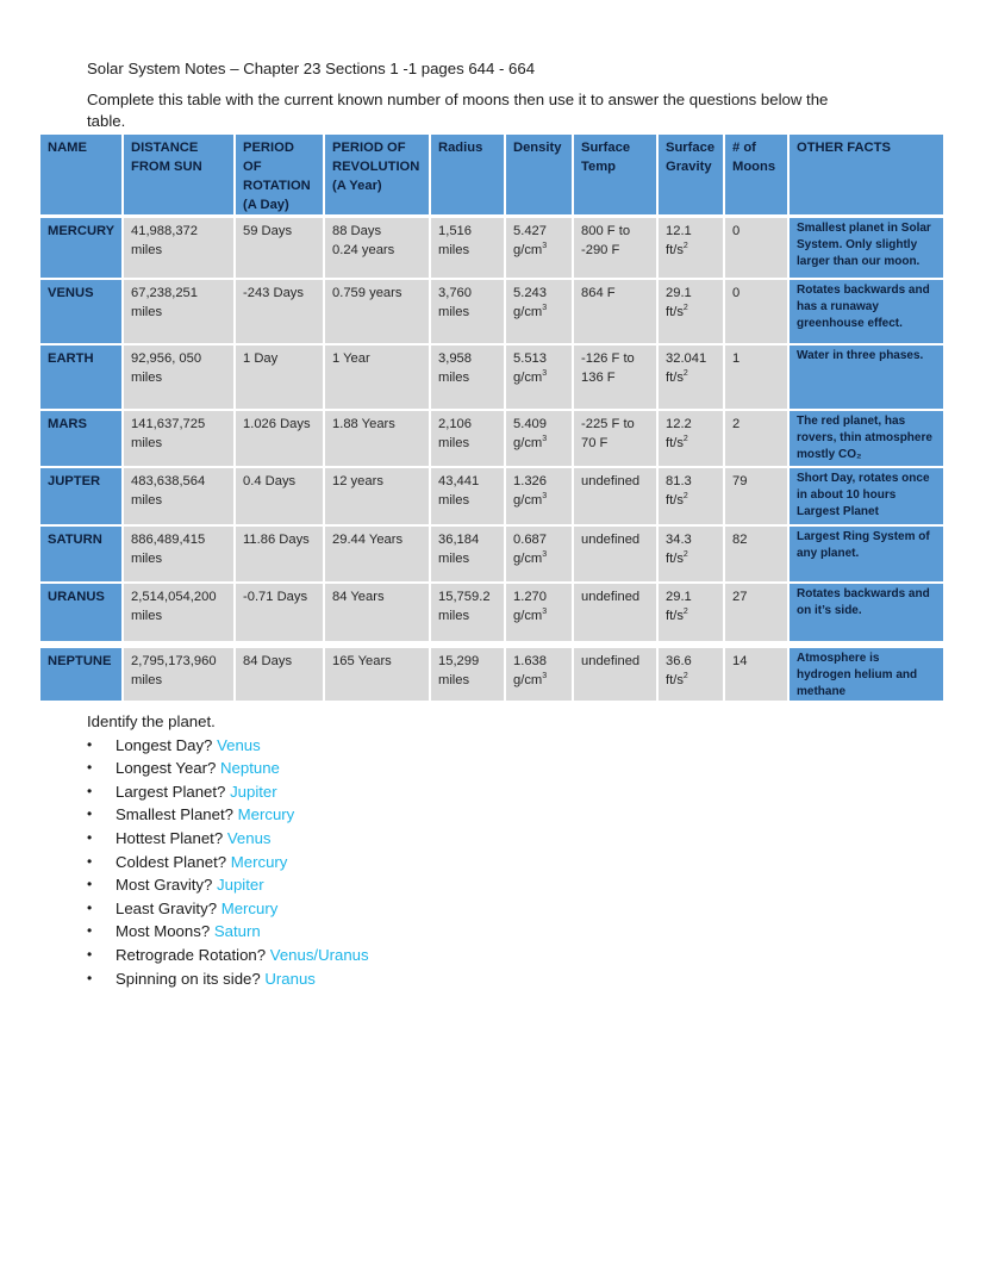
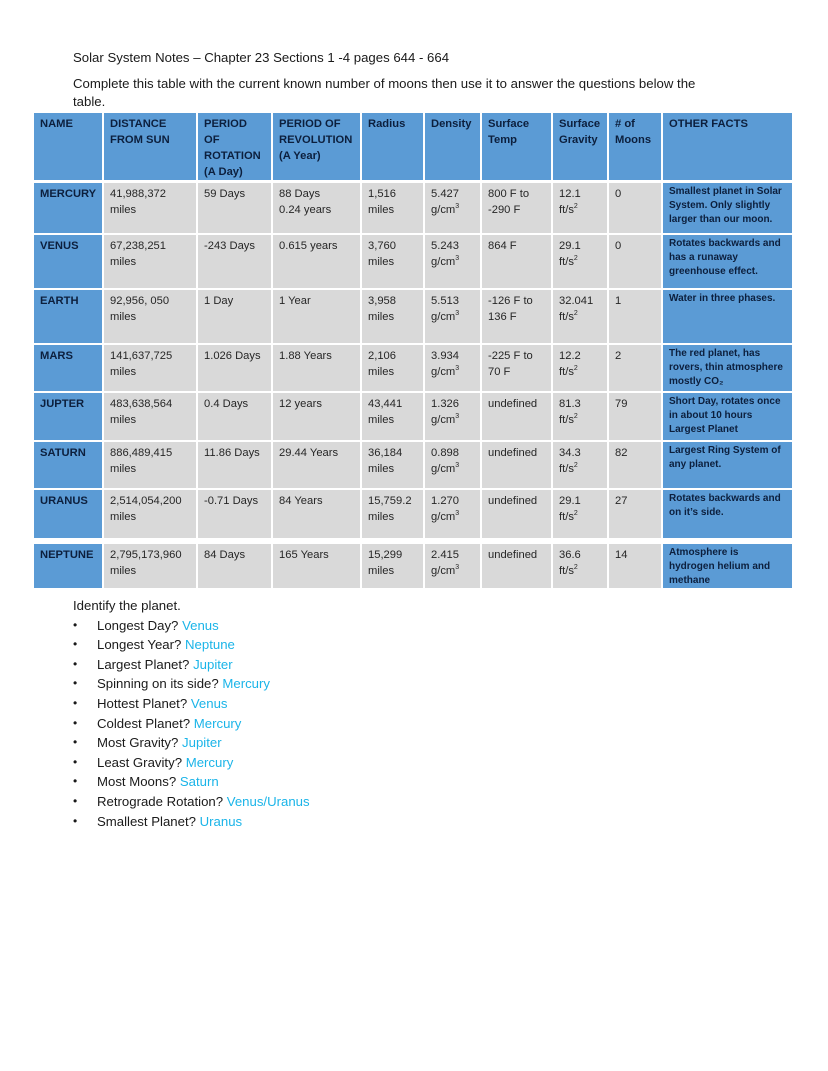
- Solar System Notes – Chapter 23 Sections 1 -1 pages 644 - 664
+ Solar System Notes – Chapter 23 Sections 1 -4 pages 644 - 664
  Complete this table with the current known number of moons then use it to answer the questions below the
  table.
  NAME	DISTANCEFROM SUN	PERIOD OFROTATION(A Day)	PERIOD OFREVOLUTION(A Year)	Radius	Density	SurfaceTemp	SurfaceGravity	# ofMoons	OTHER FACTS
  MERCURY	41,988,372miles	59 Days	88 Days0.24 years	1,516miles	5.427g/cm	800 F to-290 F	12.1ft/s	0	Smallest planet in Solar System. Only slightly larger than our moon.
- VENUS	67,238,251miles	-243 Days	0.759 years	3,760miles	5.243g/cm	864 F	29.1ft/s	0	Rotates backwards and has a runaway greenhouse effect.
+ VENUS	67,238,251miles	-243 Days	0.615 years	3,760miles	5.243g/cm	864 F	29.1ft/s	0	Rotates backwards and has a runaway greenhouse effect.
  EARTH	92,956, 050miles	1 Day	1 Year	3,958miles	5.513g/cm	-126 F to136 F	32.041ft/s	1	Water in three phases.
- MARS	141,637,725miles	1.026 Days	1.88 Years	2,106miles	5.409g/cm	-225 F to70 F	12.2ft/s	2	The red planet, has rovers, thin atmosphere mostly CO₂
+ MARS	141,637,725miles	1.026 Days	1.88 Years	2,106miles	3.934g/cm	-225 F to70 F	12.2ft/s	2	The red planet, has rovers, thin atmosphere mostly CO₂
  JUPTER	483,638,564miles	0.4 Days	12 years	43,441miles	1.326g/cm	undefined	81.3ft/s	79	Short Day, rotates once in about 10 hoursLargest Planet
- SATURN	886,489,415miles	11.86 Days	29.44 Years	36,184miles	0.687g/cm	undefined	34.3ft/s	82	Largest Ring System of any planet.
+ SATURN	886,489,415miles	11.86 Days	29.44 Years	36,184miles	0.898g/cm	undefined	34.3ft/s	82	Largest Ring System of any planet.
  URANUS	2,514,054,200miles	-0.71 Days	84 Years	15,759.2miles	1.270g/cm	undefined	29.1ft/s	27	Rotates backwards and on it’s side.
- NEPTUNE	2,795,173,960miles	84 Days	165 Years	15,299miles	1.638g/cm	undefined	36.6ft/s	14	Atmosphere is hydrogen helium and methane
+ NEPTUNE	2,795,173,960miles	84 Days	165 Years	15,299miles	2.415g/cm	undefined	36.6ft/s	14	Atmosphere is hydrogen helium and methane
  Identify the planet.
  •
  Longest Day? Venus
  •
  Longest Year? Neptune
  •
  Largest Planet? Jupiter
  •
- Smallest Planet? Mercury
+ Spinning on its side? Mercury
  •
  Hottest Planet? Venus
  •
  Coldest Planet? Mercury
  •
  Most Gravity? Jupiter
  •
  Least Gravity? Mercury
  •
  Most Moons? Saturn
  •
  Retrograde Rotation? Venus/Uranus
  •
- Spinning on its side? Uranus
+ Smallest Planet? Uranus
